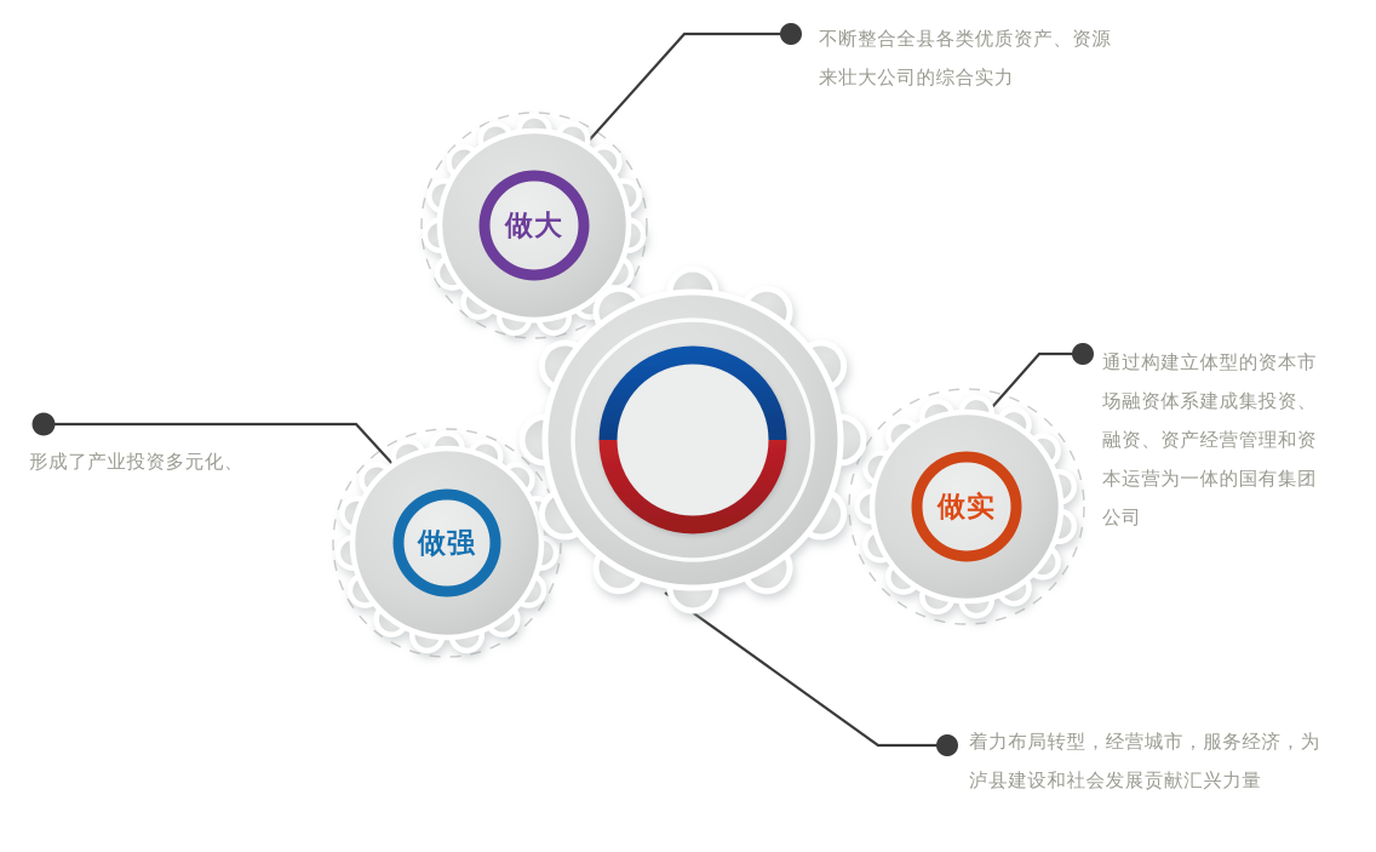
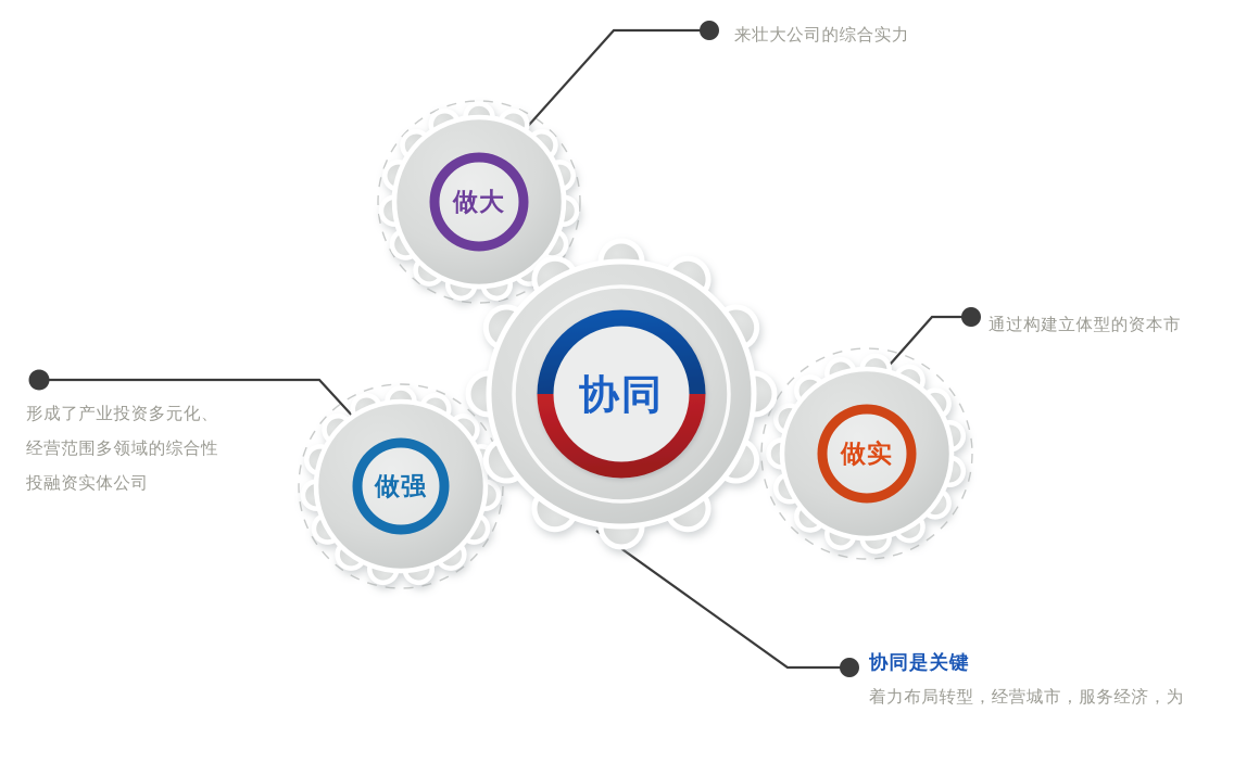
+ 协同
  做大
  做强
  做实
- 不断整合全县各类优质资产、资源
  来壮大公司的综合实力
  通过构建立体型的资本市
- 场融资体系建成集投资、
- 融资、资产经营管理和资
- 本运营为一体的国有集团
- 公司
  形成了产业投资多元化、
+ 经营范围多领域的综合性
+ 投融资实体公司
+ 协同是关键
  着力布局转型，经营城市，服务经济，为
- 泸县建设和社会发展贡献汇兴力量
